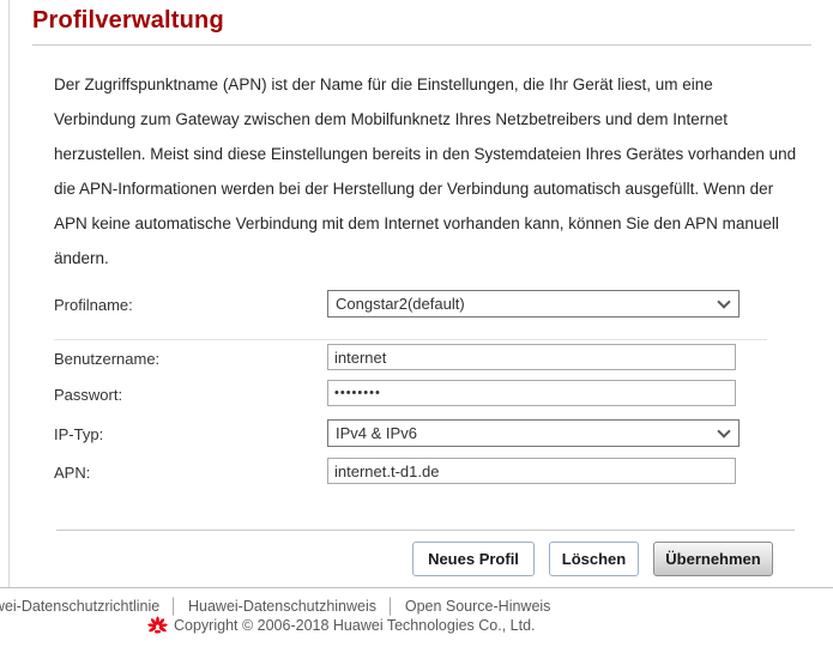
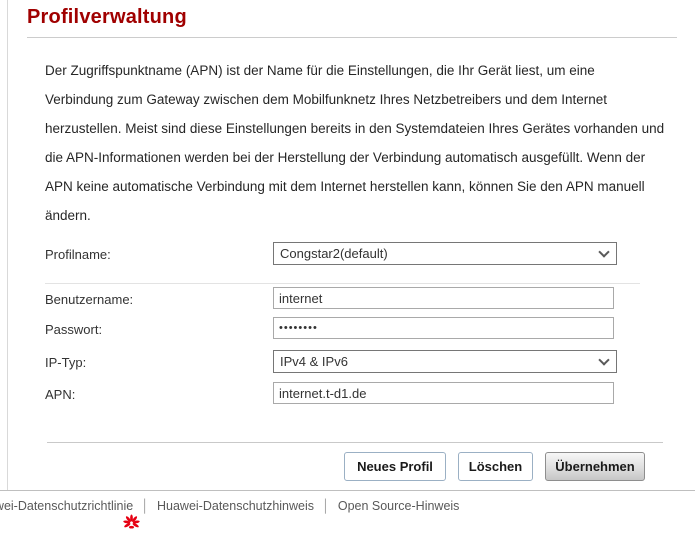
  Profilverwaltung
- Der Zugriffspunktname (APN) ist der Name für die Einstellungen, die Ihr Gerät liest, um eine Verbindung zum Gateway zwischen dem Mobilfunknetz Ihres Netzbetreibers und dem Internet herzustellen. Meist sind diese Einstellungen bereits in den Systemdateien Ihres Gerätes vorhanden und die APN-Informationen werden bei der Herstellung der Verbindung automatisch ausgefüllt. Wenn der APN keine automatische Verbindung mit dem Internet vorhanden kann, können Sie den APN manuell ändern.
+ Der Zugriffspunktname (APN) ist der Name für die Einstellungen, die Ihr Gerät liest, um eine Verbindung zum Gateway zwischen dem Mobilfunknetz Ihres Netzbetreibers und dem Internet herzustellen. Meist sind diese Einstellungen bereits in den Systemdateien Ihres Gerätes vorhanden und die APN-Informationen werden bei der Herstellung der Verbindung automatisch ausgefüllt. Wenn der APN keine automatische Verbindung mit dem Internet herstellen kann, können Sie den APN manuell ändern.
  Profilname:
  Congstar2(default)
  Benutzername:
  internet
  Passwort:
  ••••••••
  IP-Typ:
  IPv4 & IPv6
  APN:
  internet.t-d1.de
  Neues Profil
  Löschen
  Übernehmen
  ei-Datenschutzrichtlinie │ Huawei-Datenschutzhinweis │ Open Source-Hinweis
- Copyright © 2006-2018 Huawei Technologies Co., Ltd.
